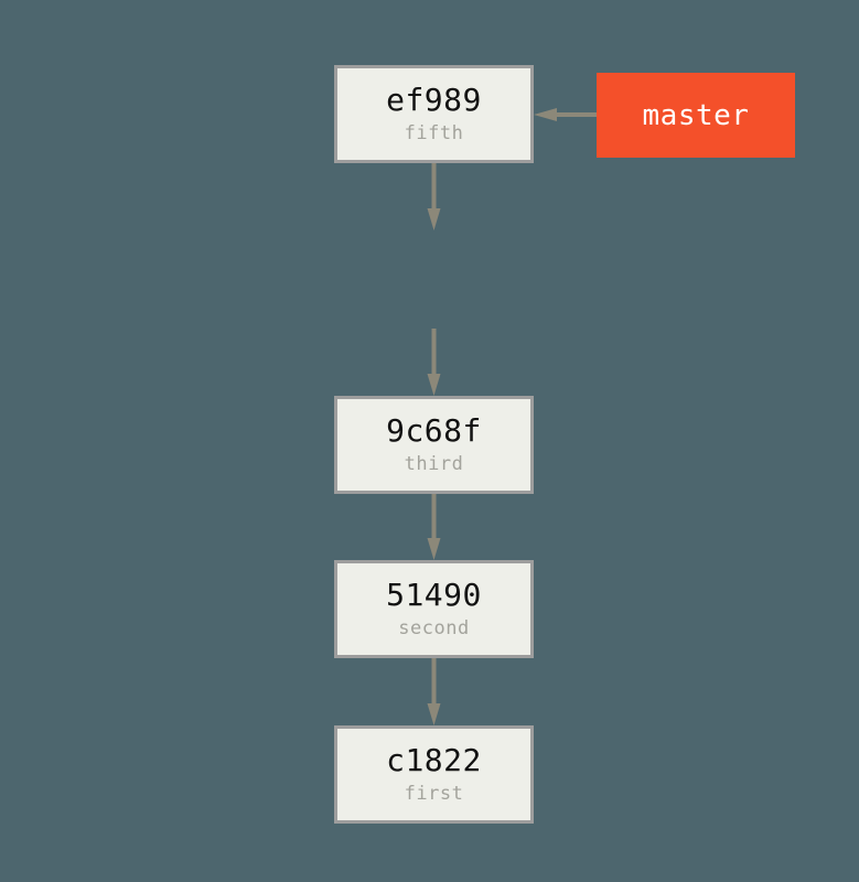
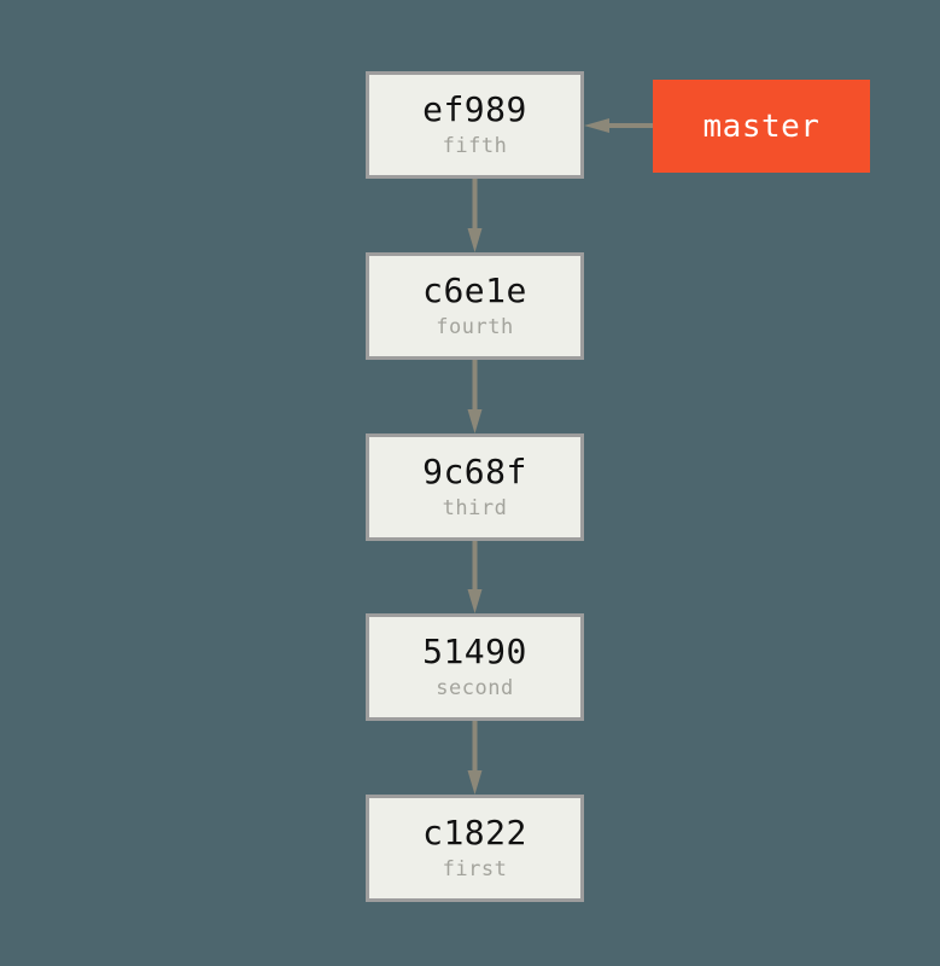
  ef989
  fifth
+ c6e1e
+ fourth
  9c68f
  third
  51490
  second
  c1822
  first
  master
